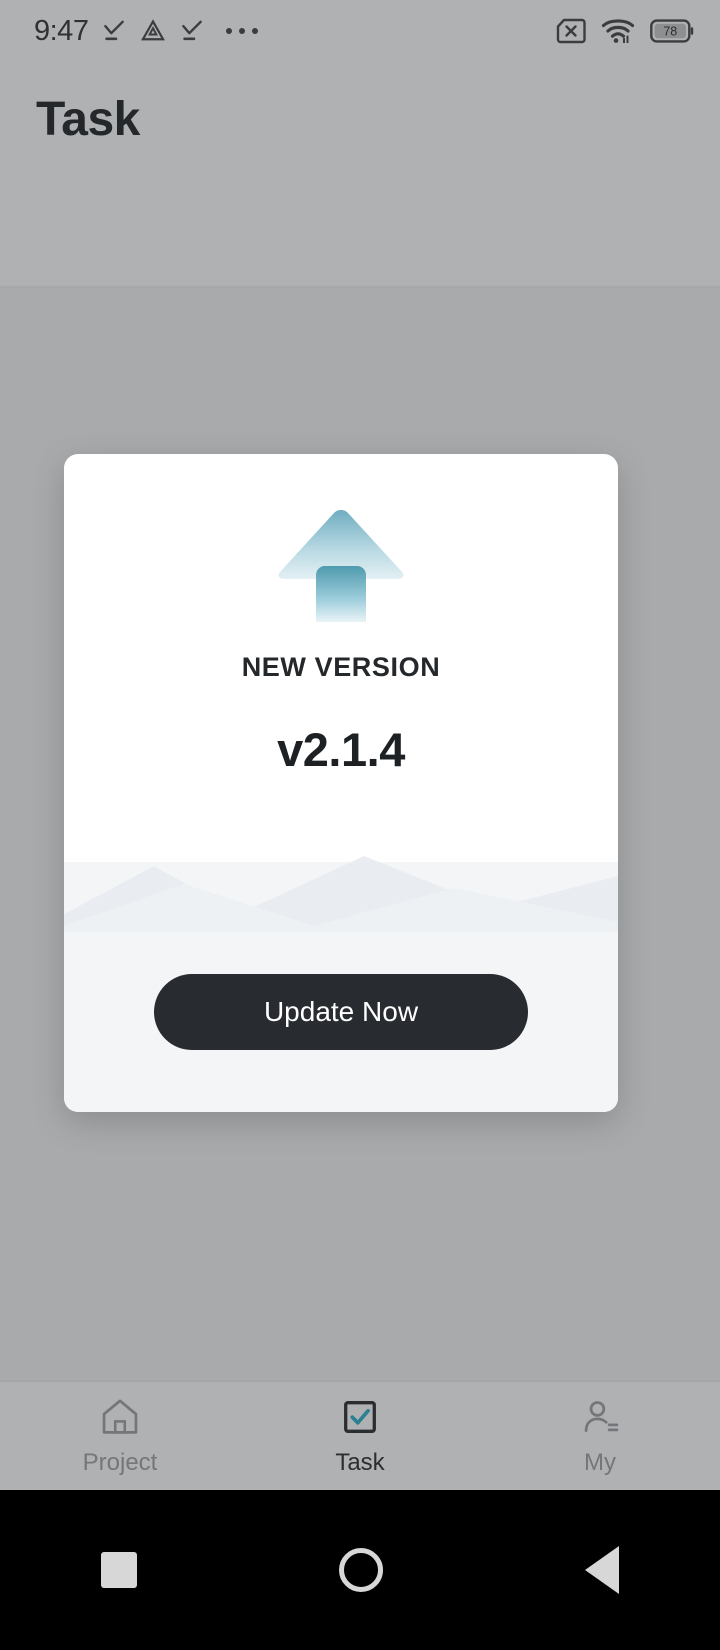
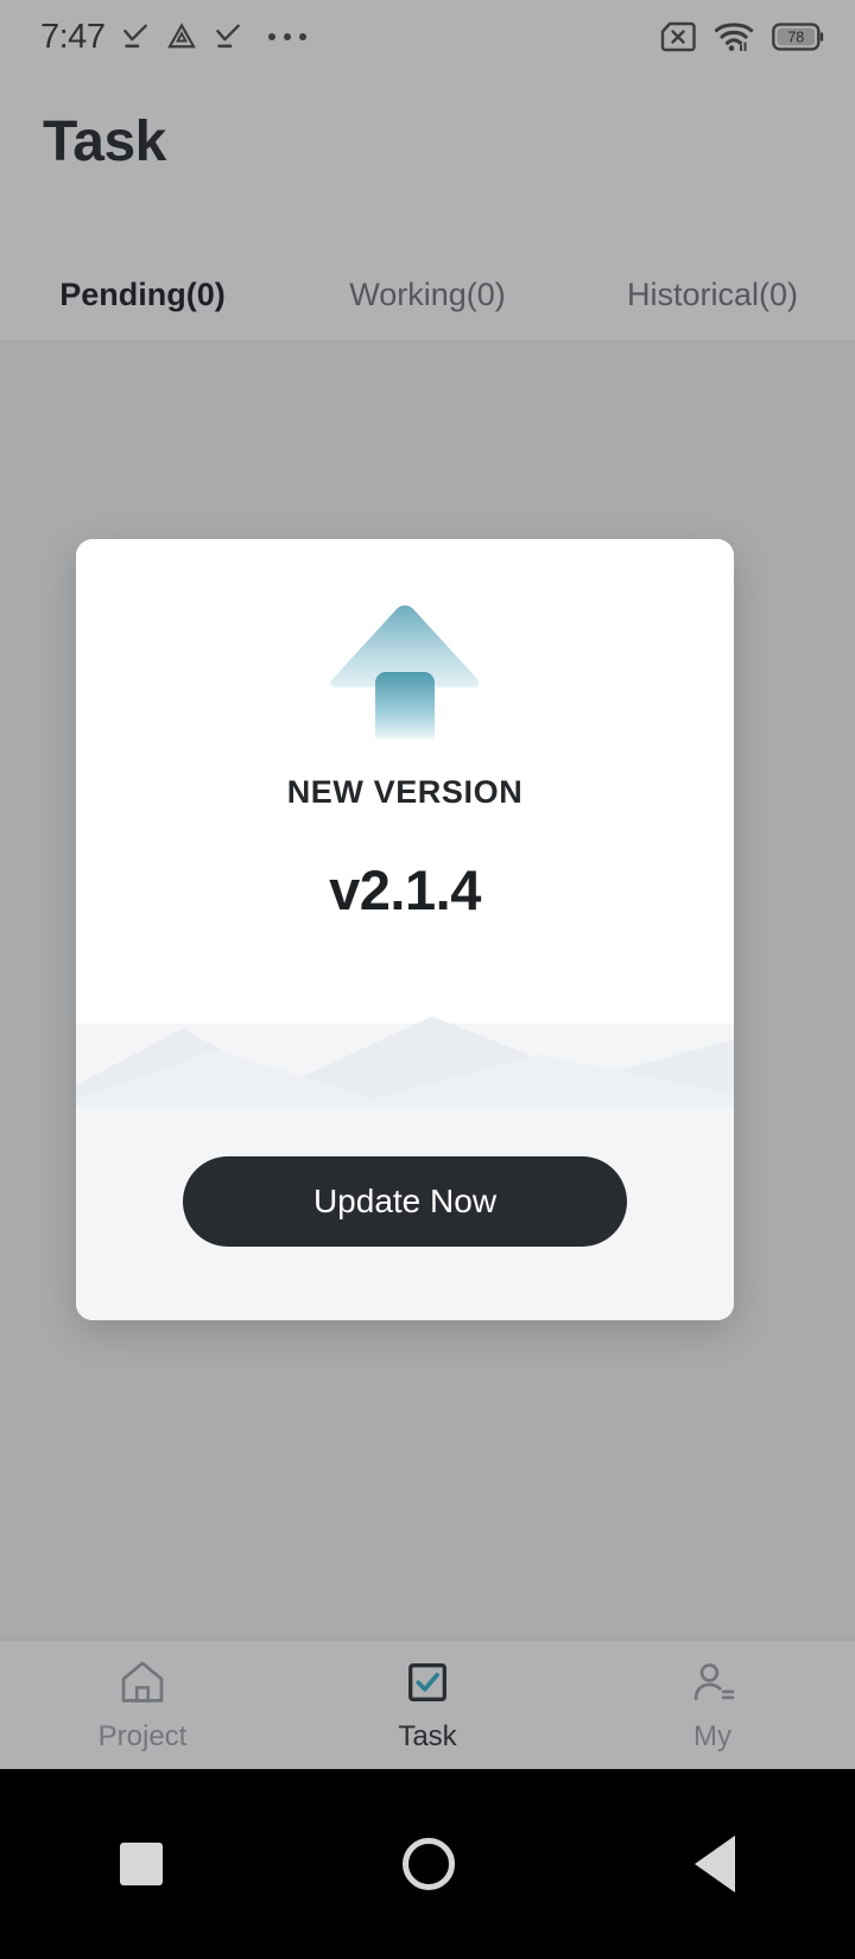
- 9:47
+ 7:47
  78
  Task
+ Pending(0)
+ Working(0)
+ Historical(0)
  NEW VERSION
  v2.1.4
  Update Now
  Project
  Task
  My
